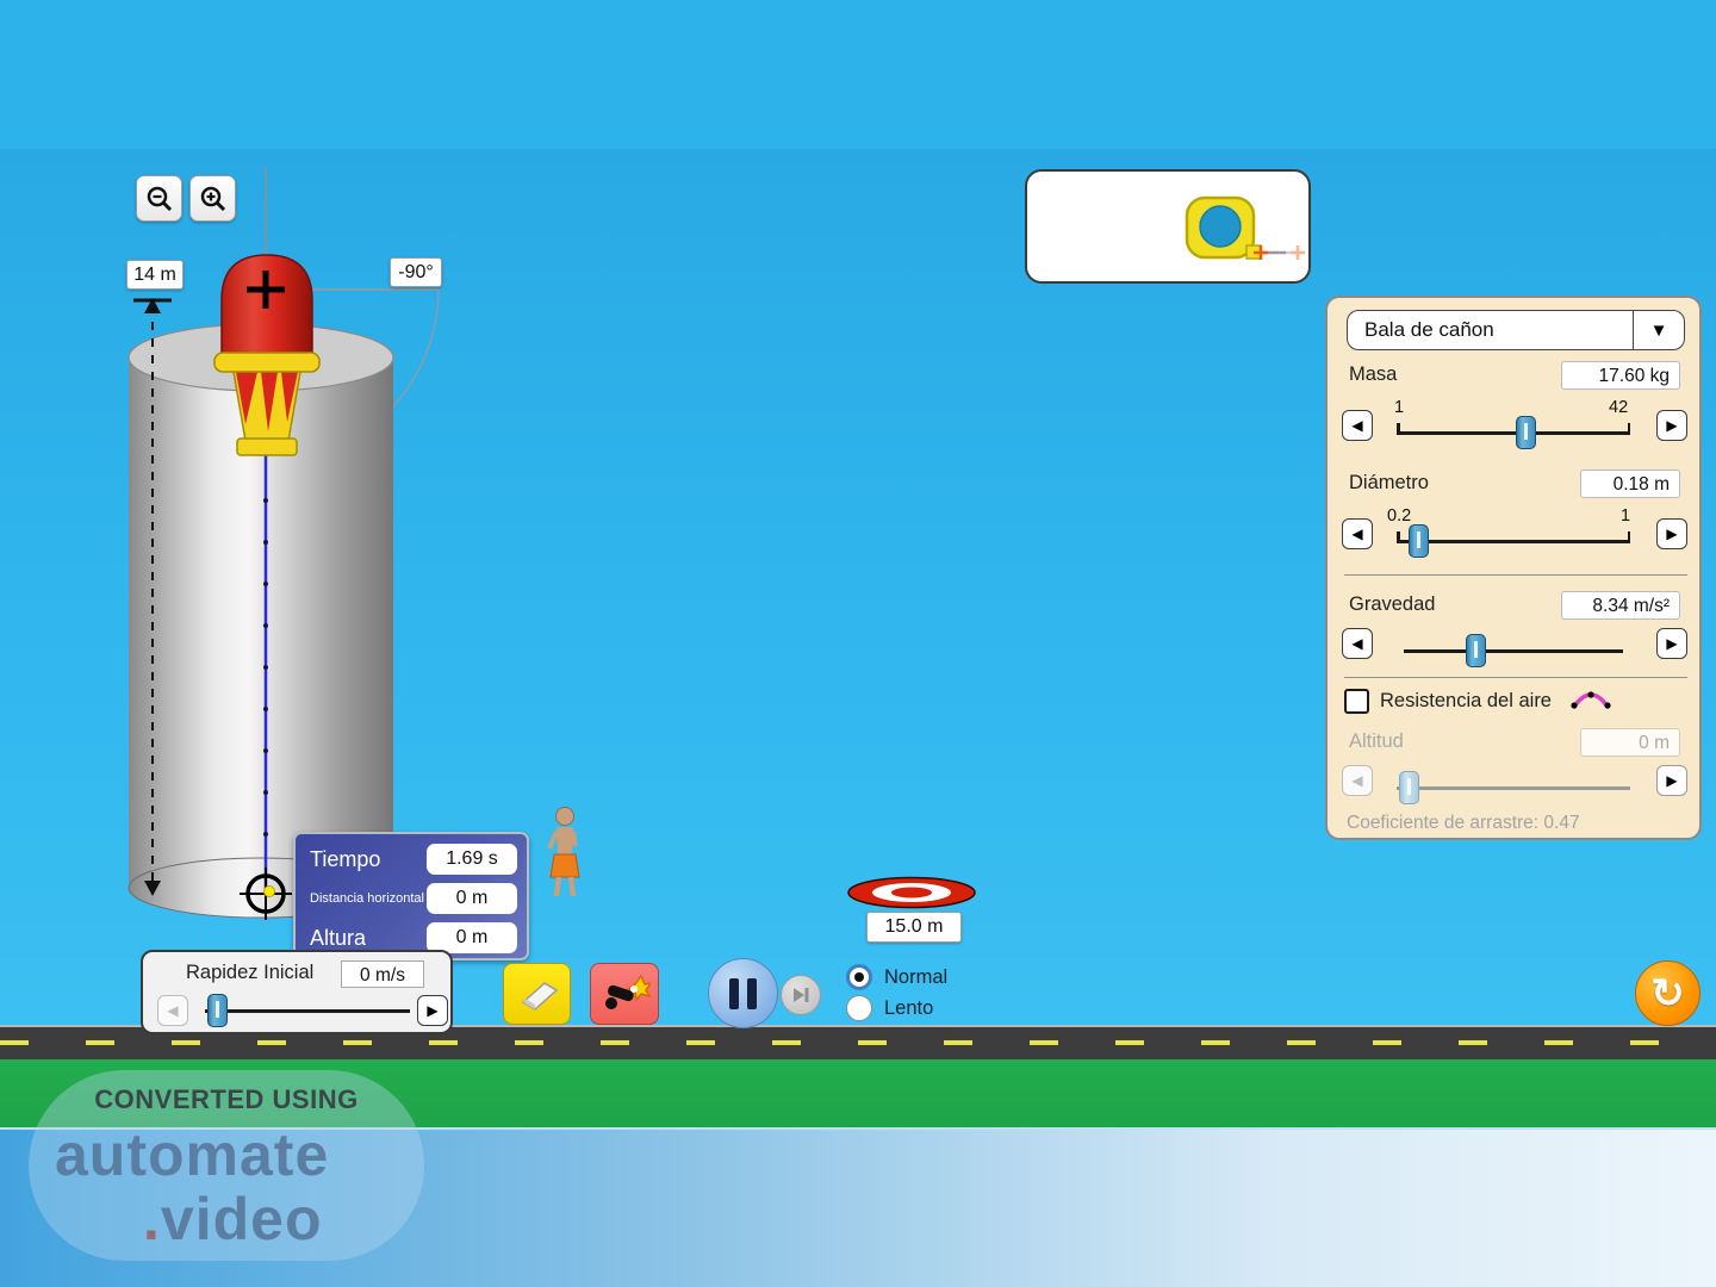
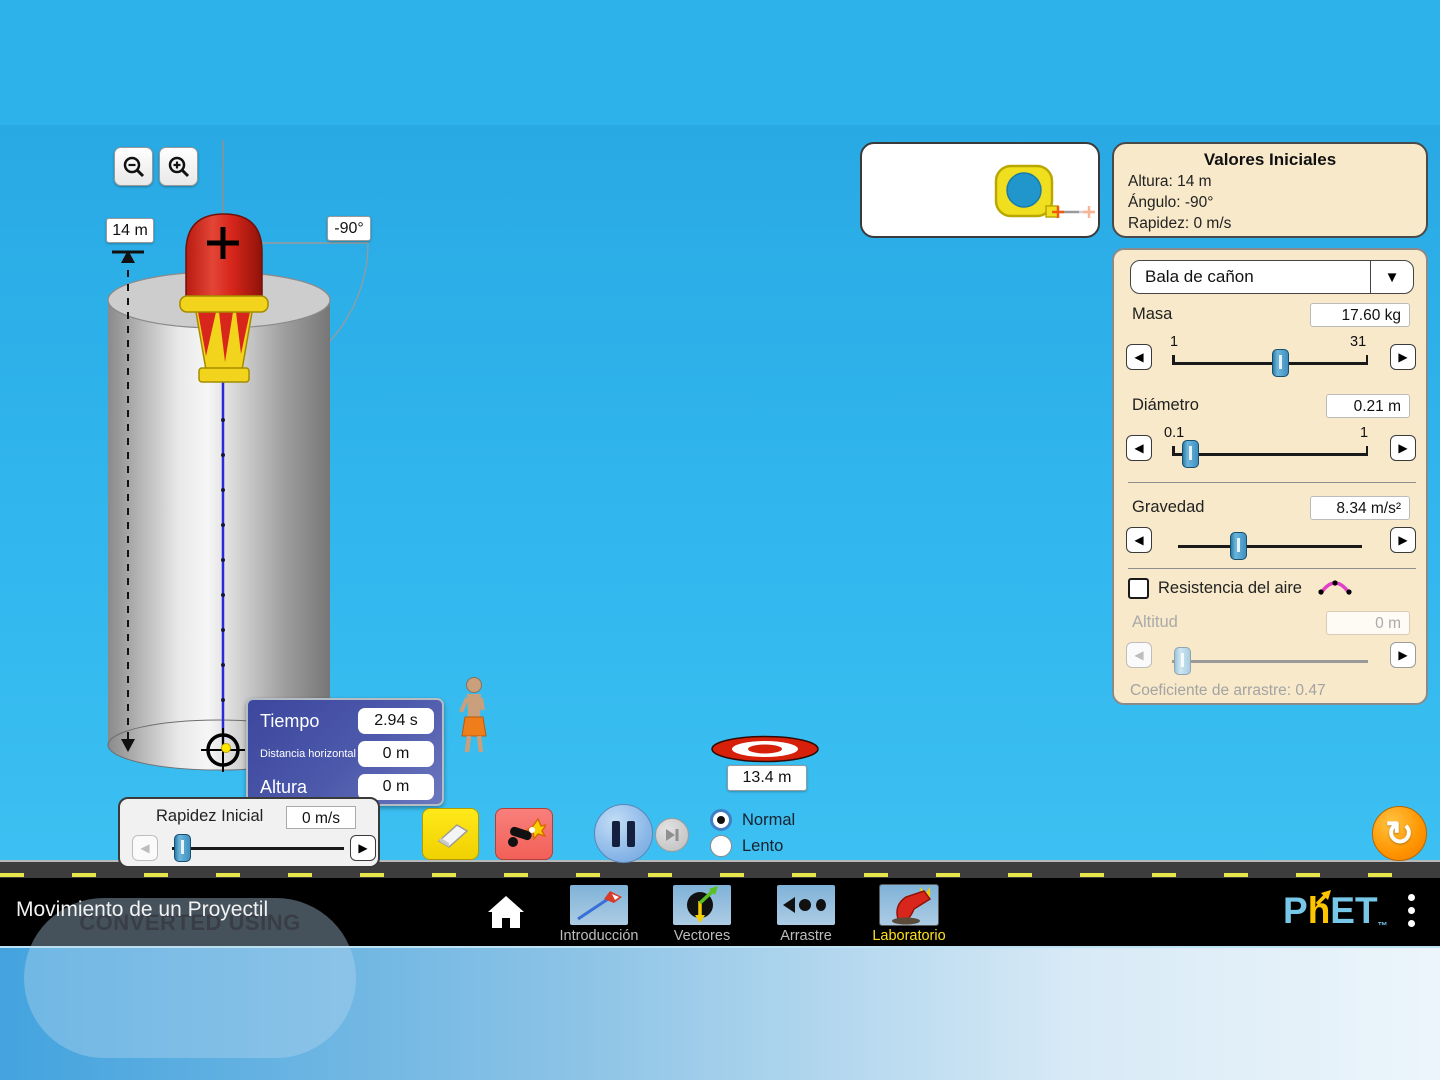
  14 m
  -90°
+ Valores Iniciales
+ Altura: 14 m
+ Ángulo: -90°
+ Rapidez: 0 m/s
  Bala de cañon
  ▼
  Masa
  17.60 kg
  1
- 42
+ 31
  ◀
  ▶
  Diámetro
- 0.18 m
+ 0.21 m
- 0.2
+ 0.1
  1
  ◀
  ▶
  Gravedad
  8.34 m/s²
  ◀
  ▶
  Resistencia del aire
  Altitud
  0 m
  ◀
  ▶
  Coeficiente de arrastre: 0.47
  Tiempo
- 1.69 s
+ 2.94 s
  Distancia horizontal
  0 m
  Altura
  0 m
- 15.0 m
+ 13.4 m
  Rapidez Inicial
  0 m/s
  ◀
  ▶
  Normal
  Lento
  ↻
+ Movimiento de un Proyectil
+ Introducción
+ Vectores
+ Arrastre
+ Laboratorio
+ PhET™
  CONVERTED USING
- automate
- .video
